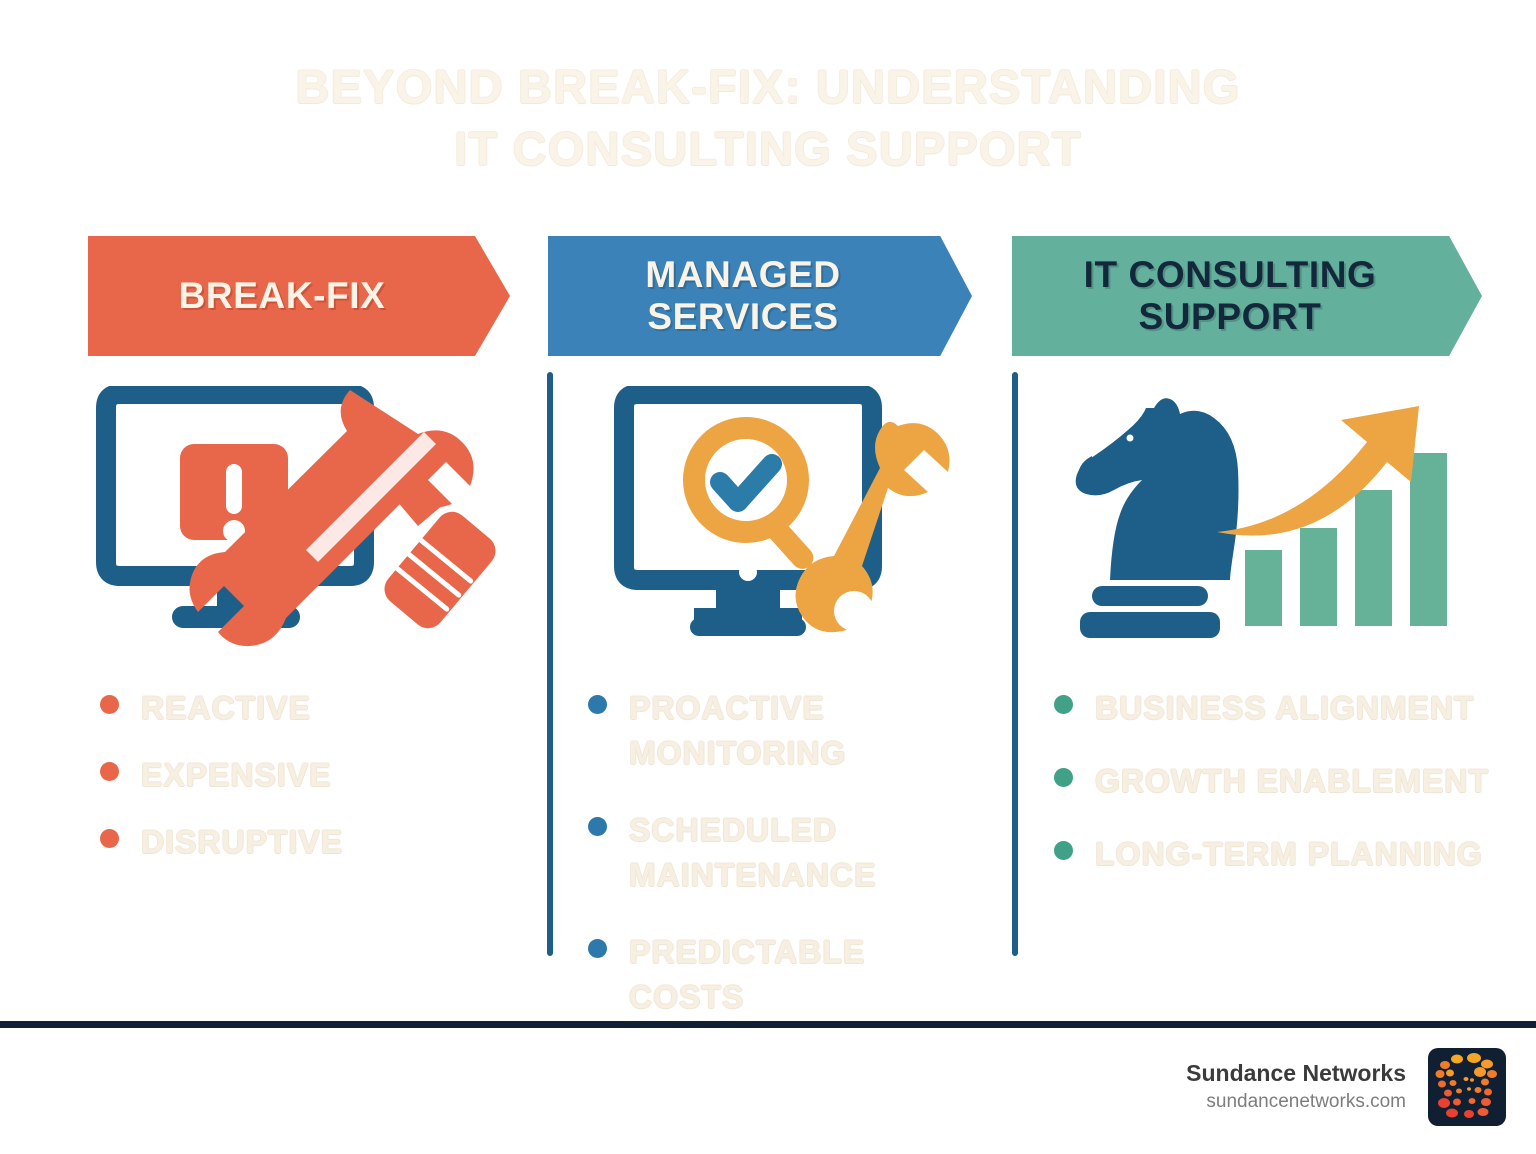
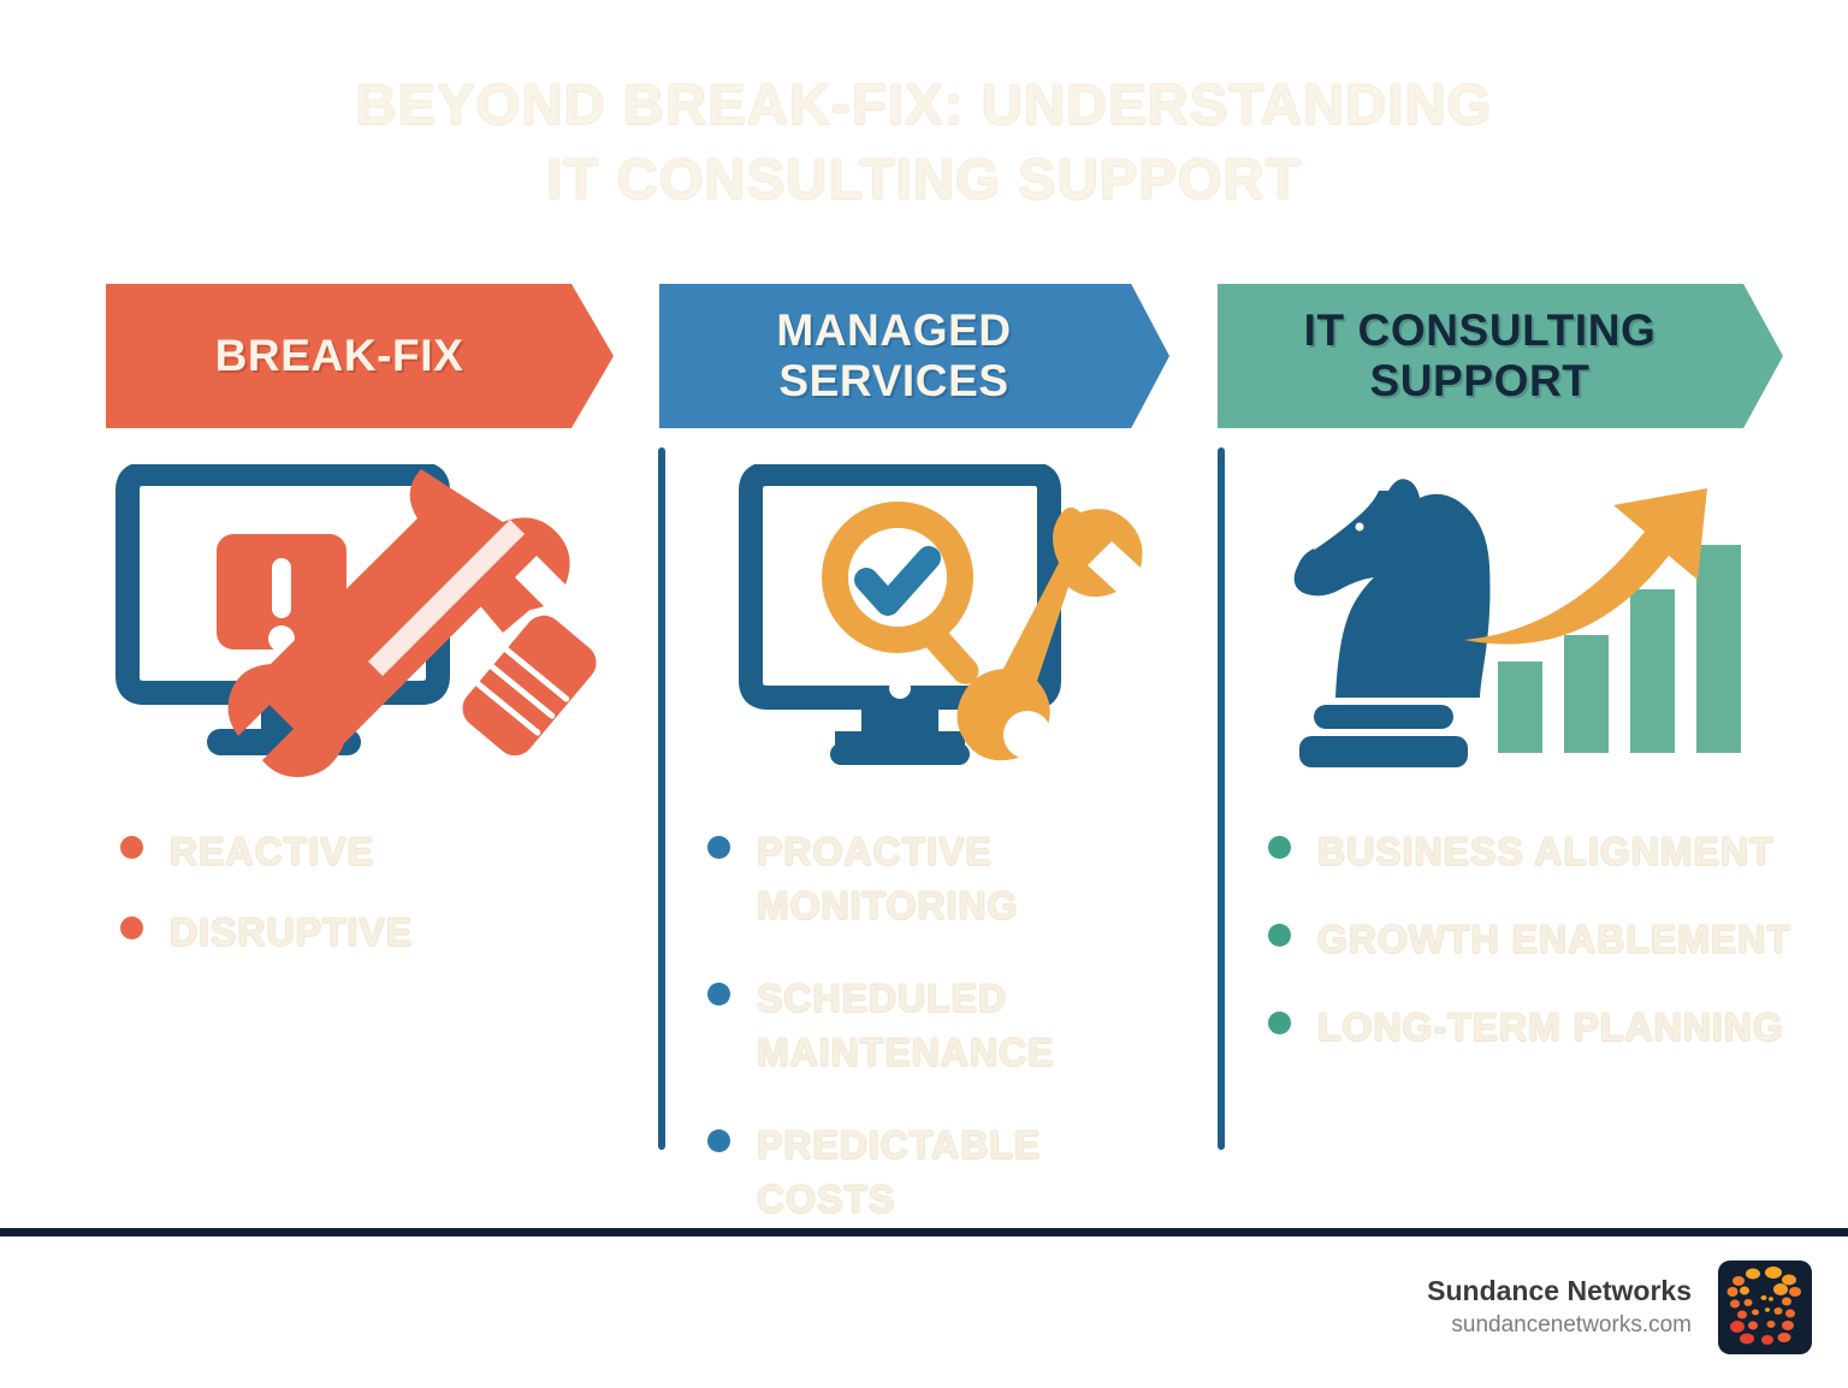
  BEYOND BREAK-FIX: UNDERSTANDING
  IT CONSULTING SUPPORT
  BREAK-FIX
  MANAGED
  SERVICES
  IT CONSULTING
  SUPPORT
  REACTIVE
- EXPENSIVE
  DISRUPTIVE
  PROACTIVE MONITORING
  SCHEDULED MAINTENANCE
  PREDICTABLE COSTS
  BUSINESS ALIGNMENT
  GROWTH ENABLEMENT
  LONG-TERM PLANNING
  Sundance Networks
  sundancenetworks.com
